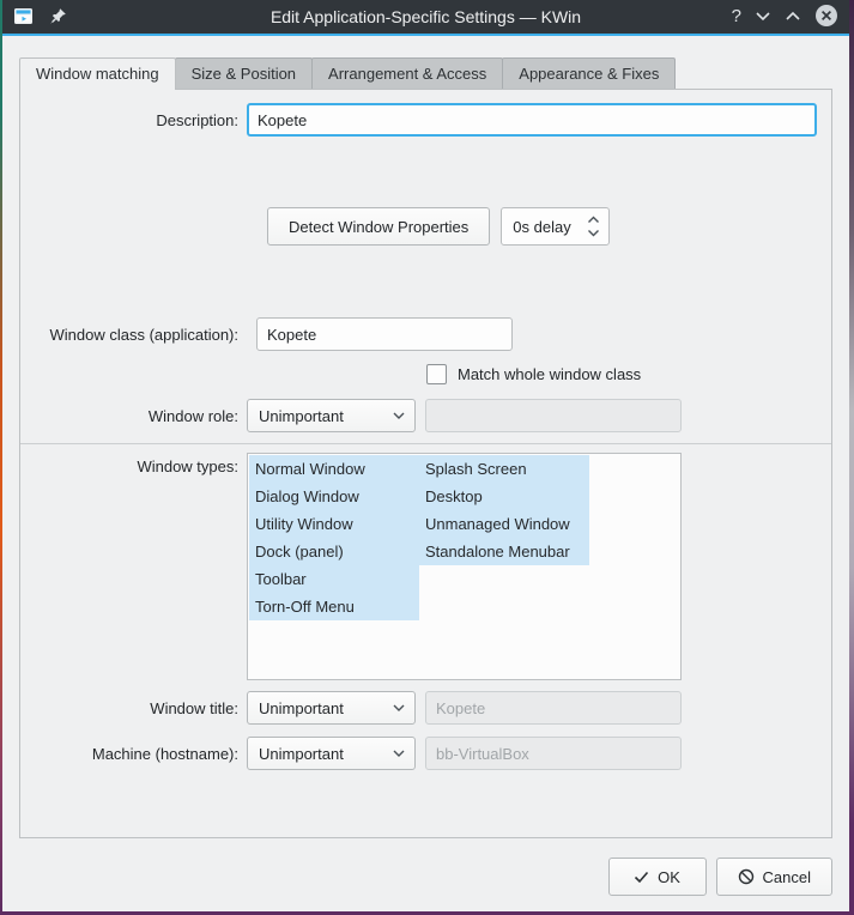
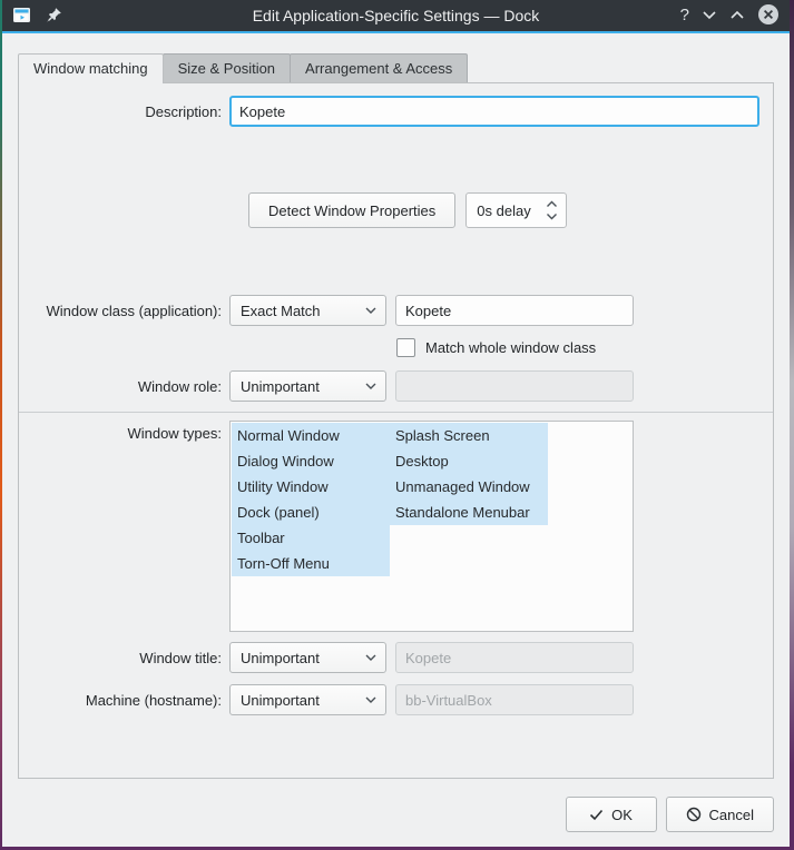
- Edit Application-Specific Settings — KWin
+ Edit Application-Specific Settings — Dock
  ?
  Window matching
  Size & Position
  Arrangement & Access
- Appearance & Fixes
  Description:
  Kopete
  Detect Window Properties
  0s delay
  Window class (application):
+ Exact Match
  Kopete
  Match whole window class
  Window role:
  Unimportant
  Window types:
  Normal Window
  Dialog Window
  Utility Window
  Dock (panel)
  Toolbar
  Torn-Off Menu
  Splash Screen
  Desktop
  Unmanaged Window
  Standalone Menubar
  Window title:
  Unimportant
  Kopete
  Machine (hostname):
  Unimportant
  bb-VirtualBox
  OK
  Cancel
